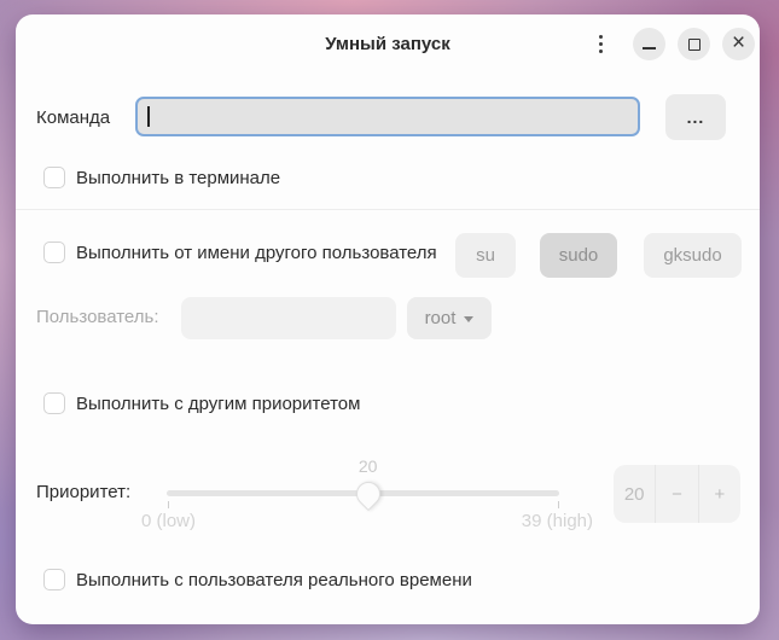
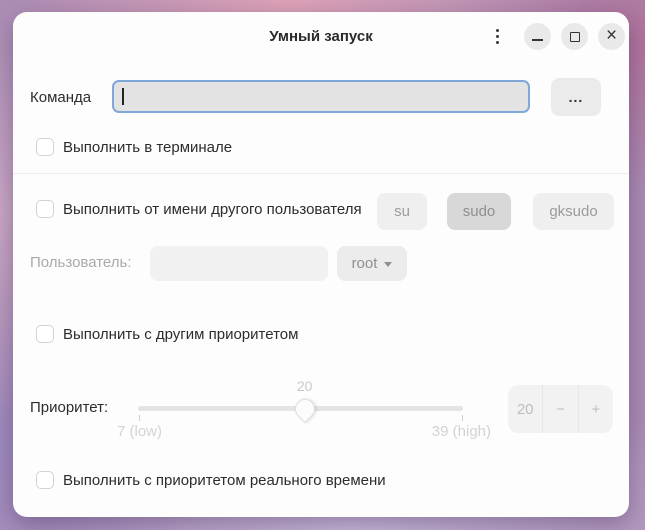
  Умный запуск
  ×
  Команда
  ...
  Выполнить в терминале
  Выполнить от имени другого пользователя
  su
  sudo
  gksudo
  Пользователь:
  root
  Выполнить с другим приоритетом
  Приоритет:
  20
- 0 (low)
+ 7 (low)
  39 (high)
  20
  −
  +
- Выполнить с пользователя реального времени
+ Выполнить с приоритетом реального времени
